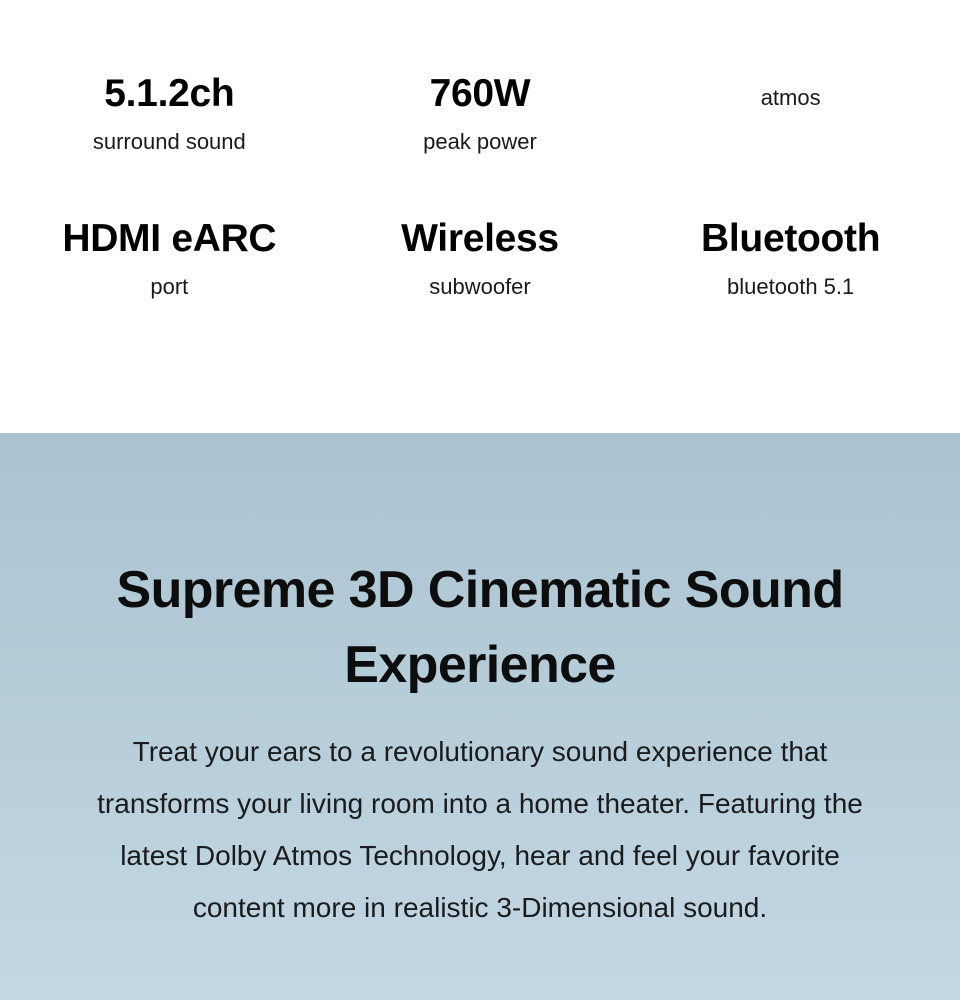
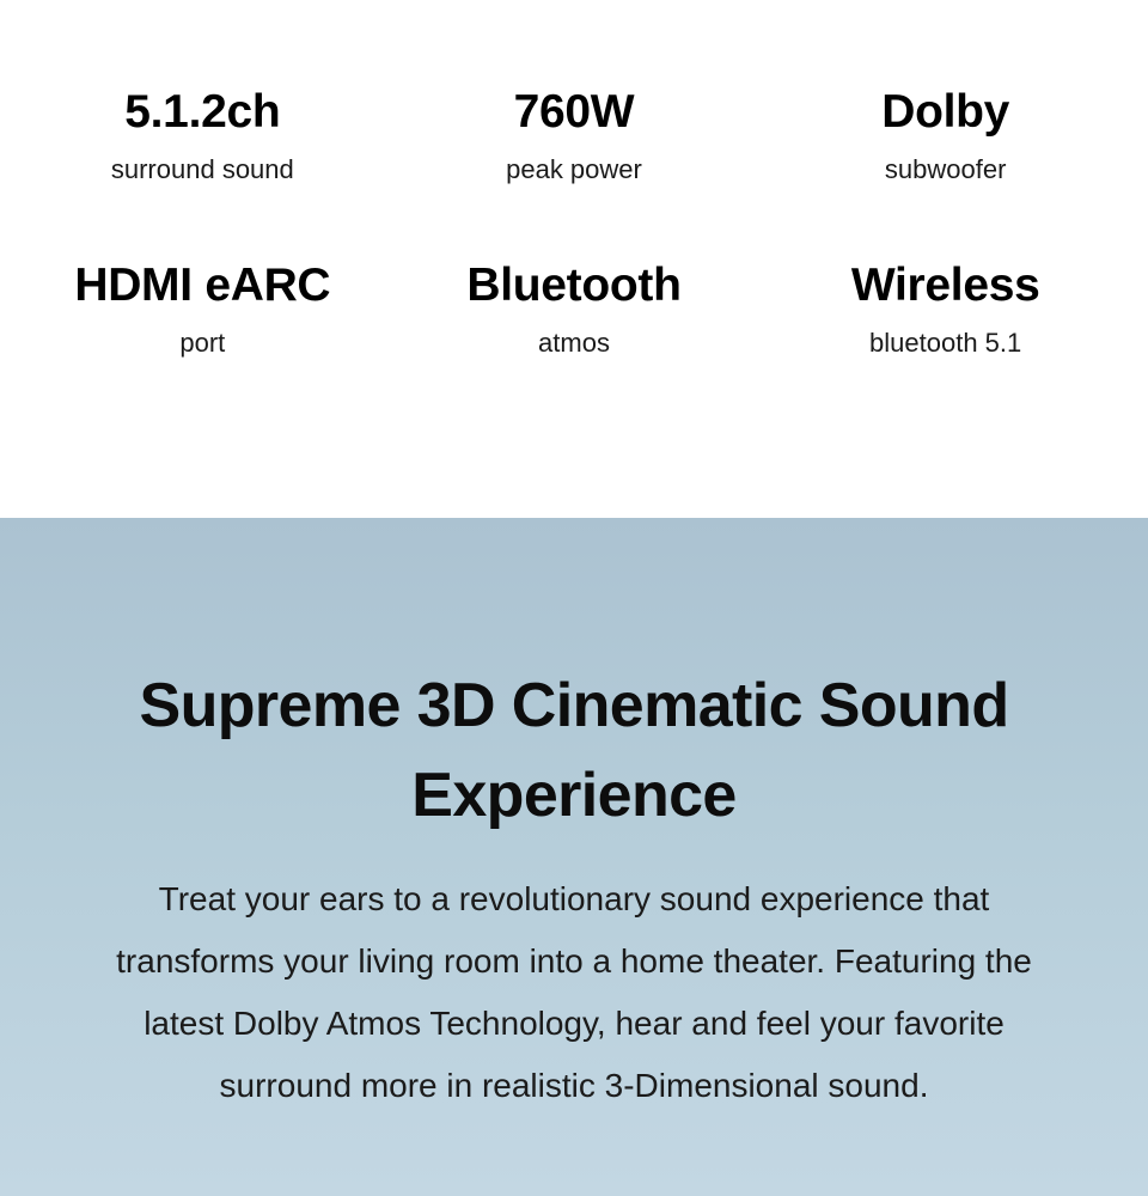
  5.1.2ch
  surround sound
  760W
  peak power
+ Dolby
- atmos
+ subwoofer
  HDMI eARC
  port
- Wireless
+ Bluetooth
- subwoofer
+ atmos
- Bluetooth
+ Wireless
  bluetooth 5.1
  Supreme 3D Cinematic Sound Experience
- Treat your ears to a revolutionary sound experience that transforms your living room into a home theater. Featuring the latest Dolby Atmos Technology, hear and feel your favorite content more in realistic 3-Dimensional sound.
+ Treat your ears to a revolutionary sound experience that transforms your living room into a home theater. Featuring the latest Dolby Atmos Technology, hear and feel your favorite surround more in realistic 3-Dimensional sound.
